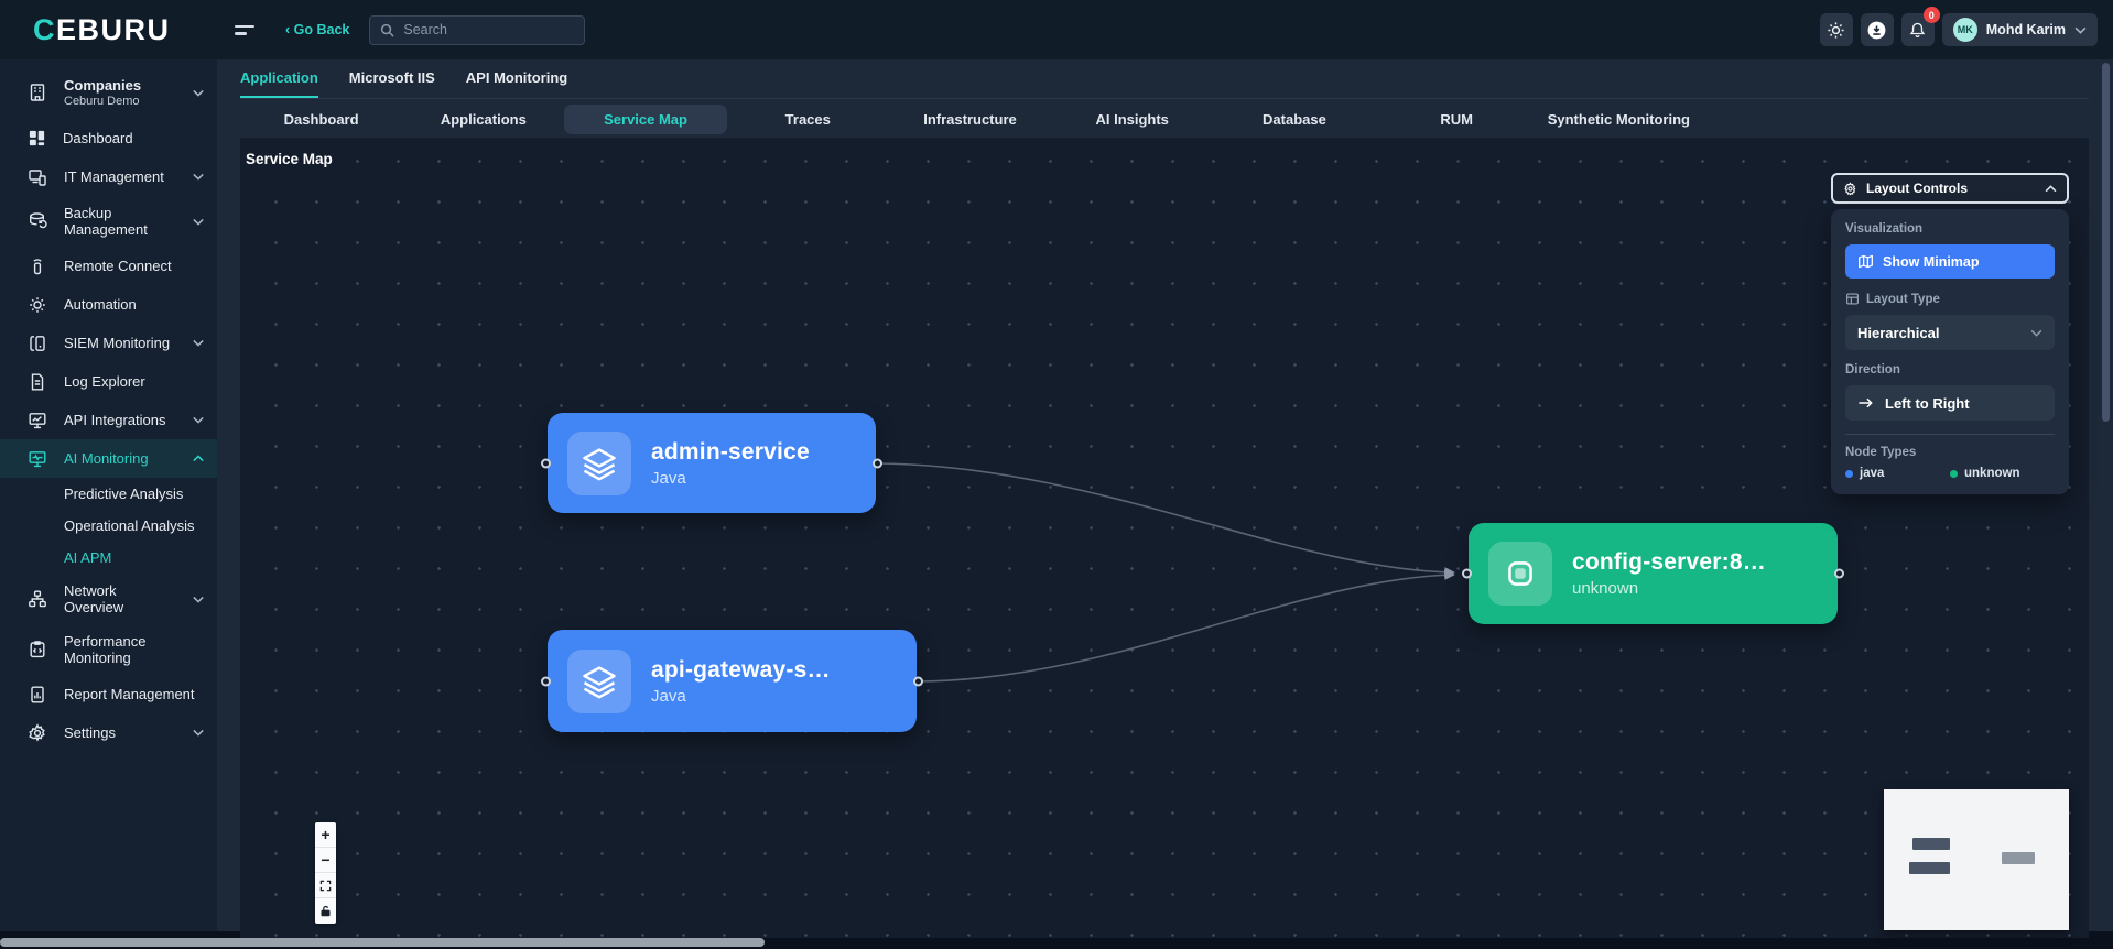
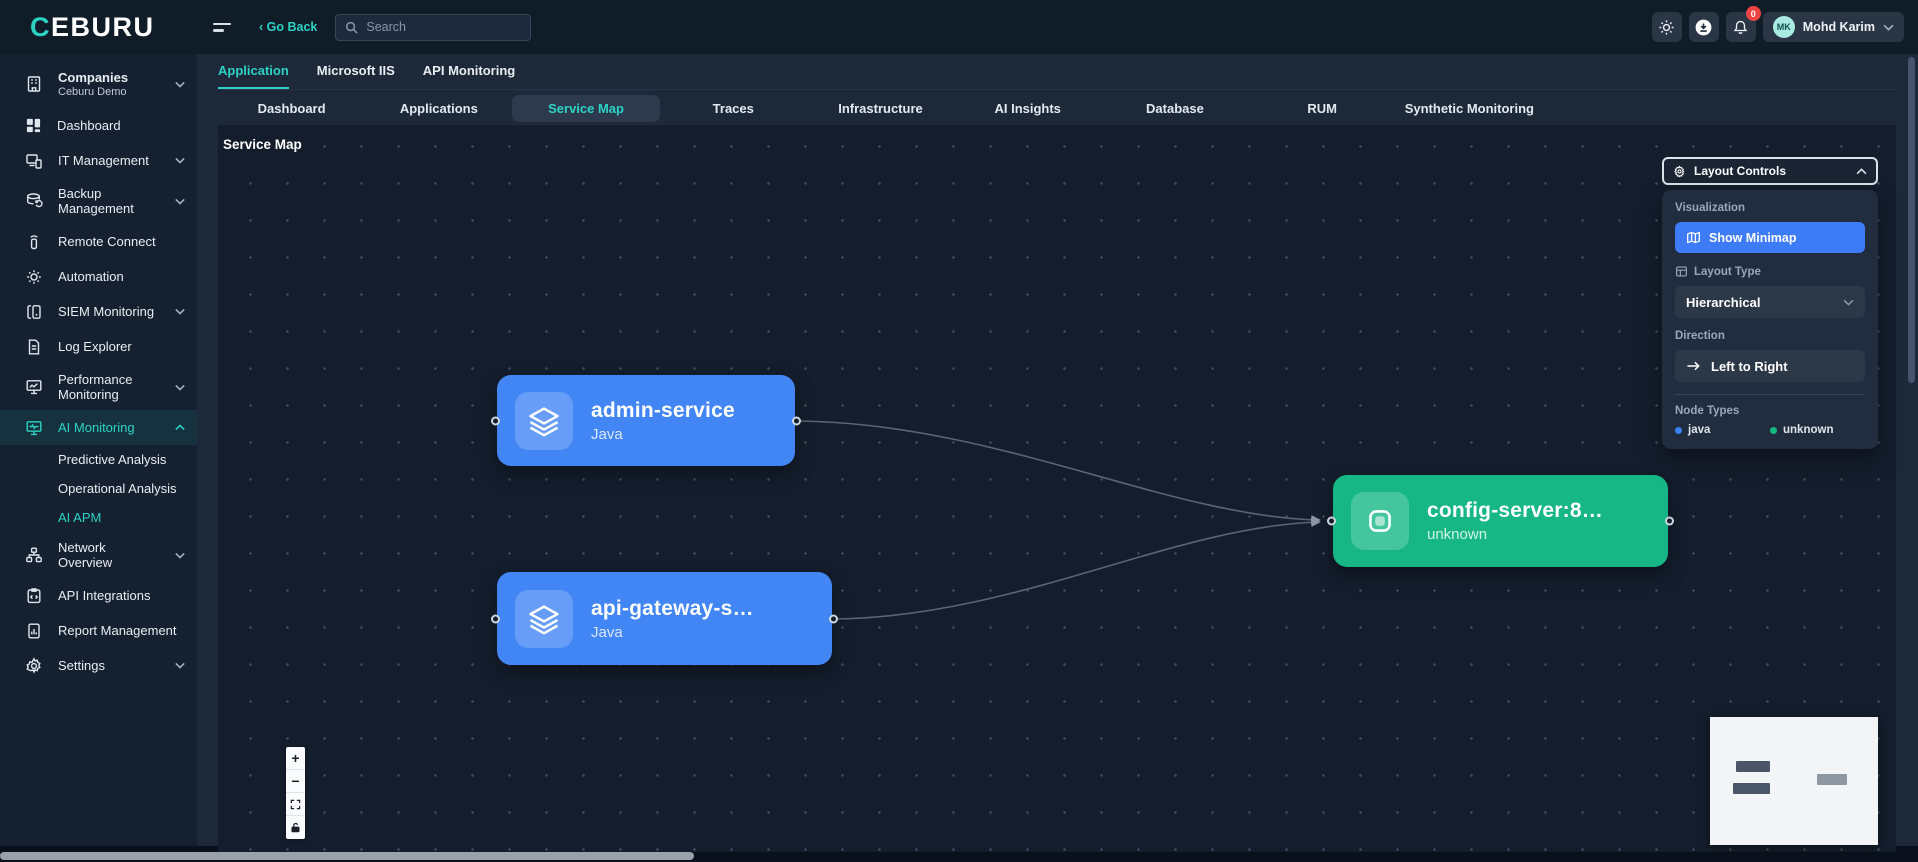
  CEBURU
  ‹ Go Back
  Search
  0
  MK
  Mohd Karim
  Companies
  Ceburu Demo
  Dashboard
  IT Management
  Backup Management
  Remote Connect
  Automation
  SIEM Monitoring
  Log Explorer
- API Integrations
+ Performance Monitoring
  AI Monitoring
  Predictive Analysis
  Operational Analysis
  AI APM
  Network Overview
- Performance Monitoring
+ API Integrations
  Report Management
  Settings
  Application
  Microsoft IIS
  API Monitoring
  Dashboard
  Applications
  Service Map
  Traces
  Infrastructure
  AI Insights
  Database
  RUM
  Synthetic Monitoring
  Service Map
  admin-service
  Java
  api-gateway-s…
  Java
  config-server:8…
  unknown
  Layout Controls
  Visualization
  Show Minimap
  Layout Type
  Hierarchical
  Direction
  Left to Right
  Node Types
  java
  unknown
  +
  −
